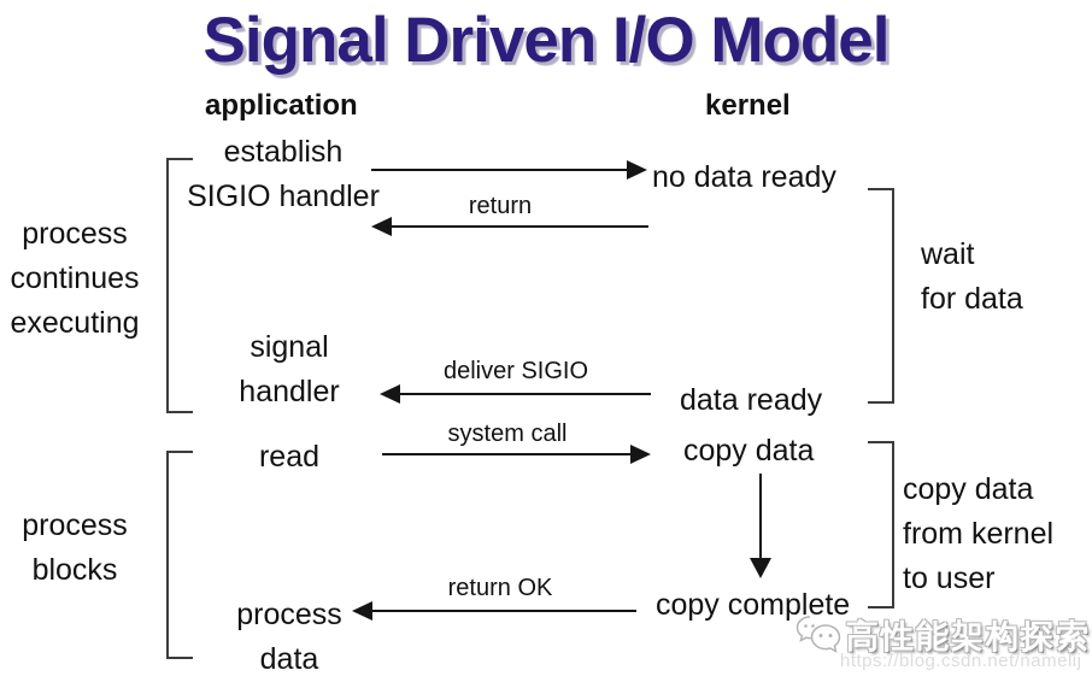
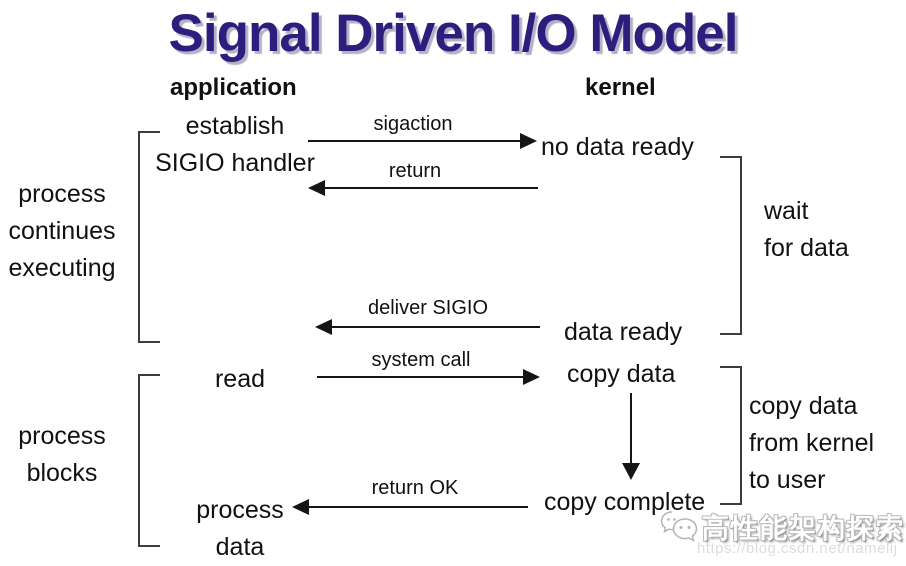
  Signal Driven I/O Model
  application
  kernel
  establish
  SIGIO handler
- signal
- handler
  read
  process
  data
  no data ready
  data ready
  copy data
  copy complete
  process
  continues
  executing
  process
  blocks
  wait
  for data
  copy data
  from kernel
  to user
+ sigaction
  return
  deliver SIGIO
  system call
  return OK
  高性能架构探索
  https://blog.csdn.net/namelij
